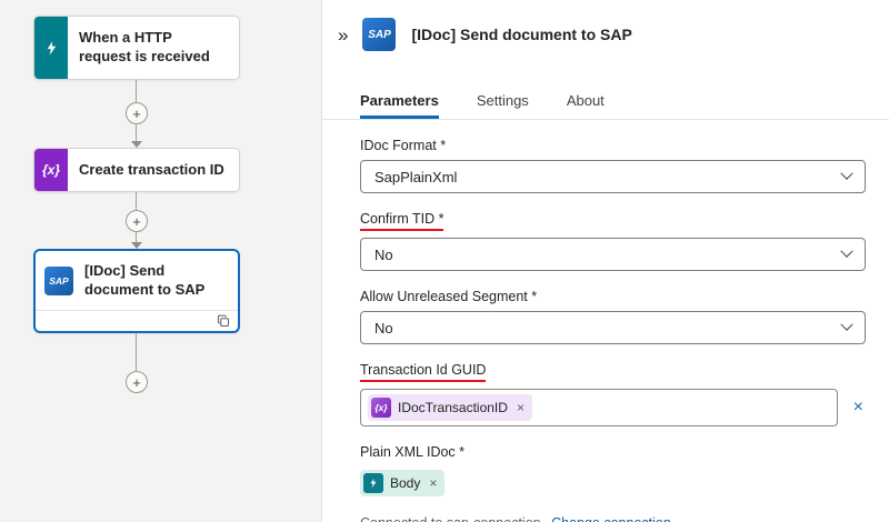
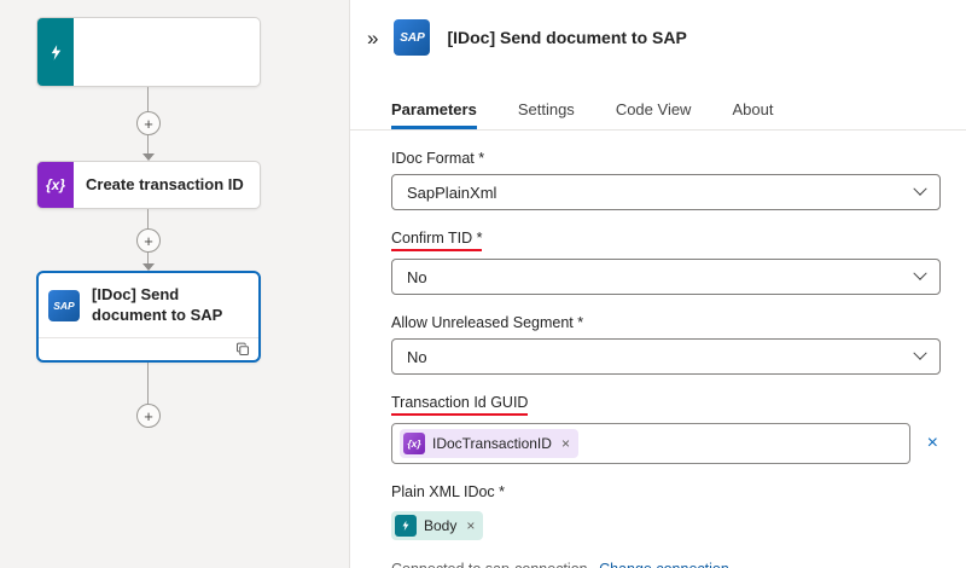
- When a HTTP request is received
  +
  {x}
  Create transaction ID
  +
  SAP
  [IDoc] Send document to SAP
  +
  »
  SAP
  [IDoc] Send document to SAP
  Parameters
  Settings
+ Code View
  About
  IDoc Format *
  SapPlainXml
  Confirm TID *
  No
  Allow Unreleased Segment *
  No
  Transaction Id GUID
  {x}
  IDocTransactionID
  ×
  ×
  Plain XML IDoc *
  Body
  ×
